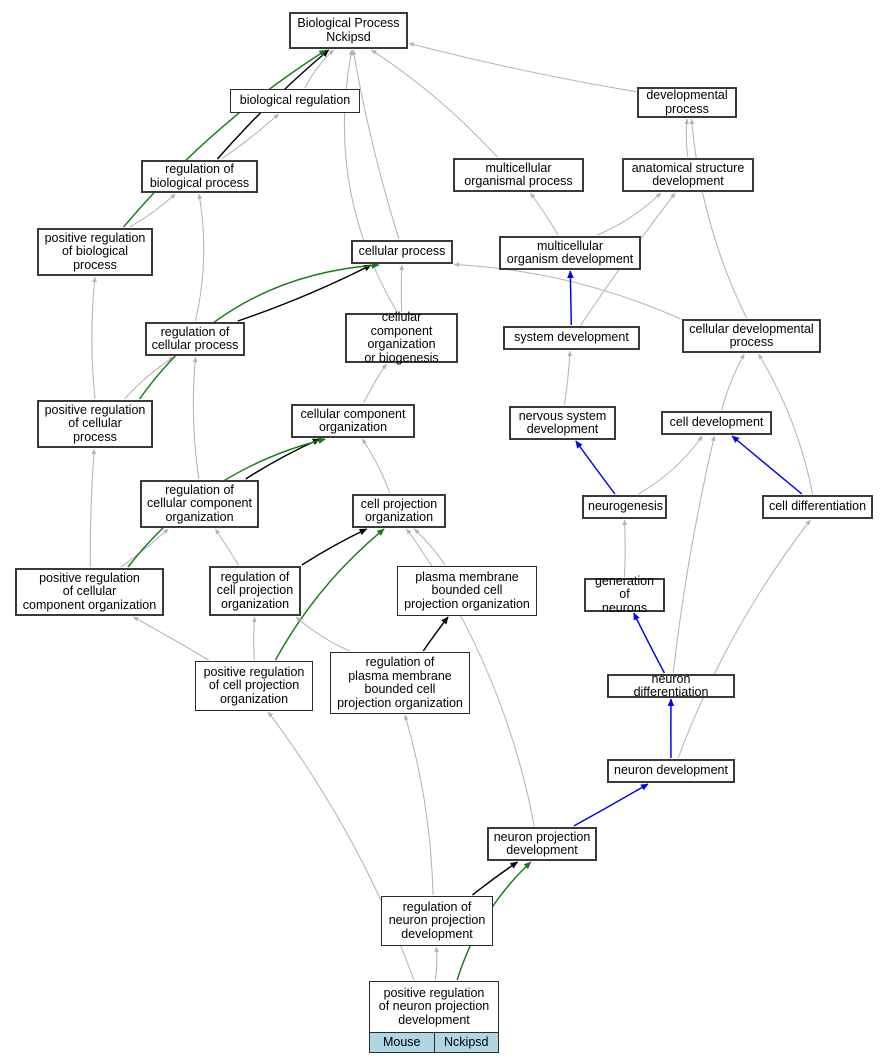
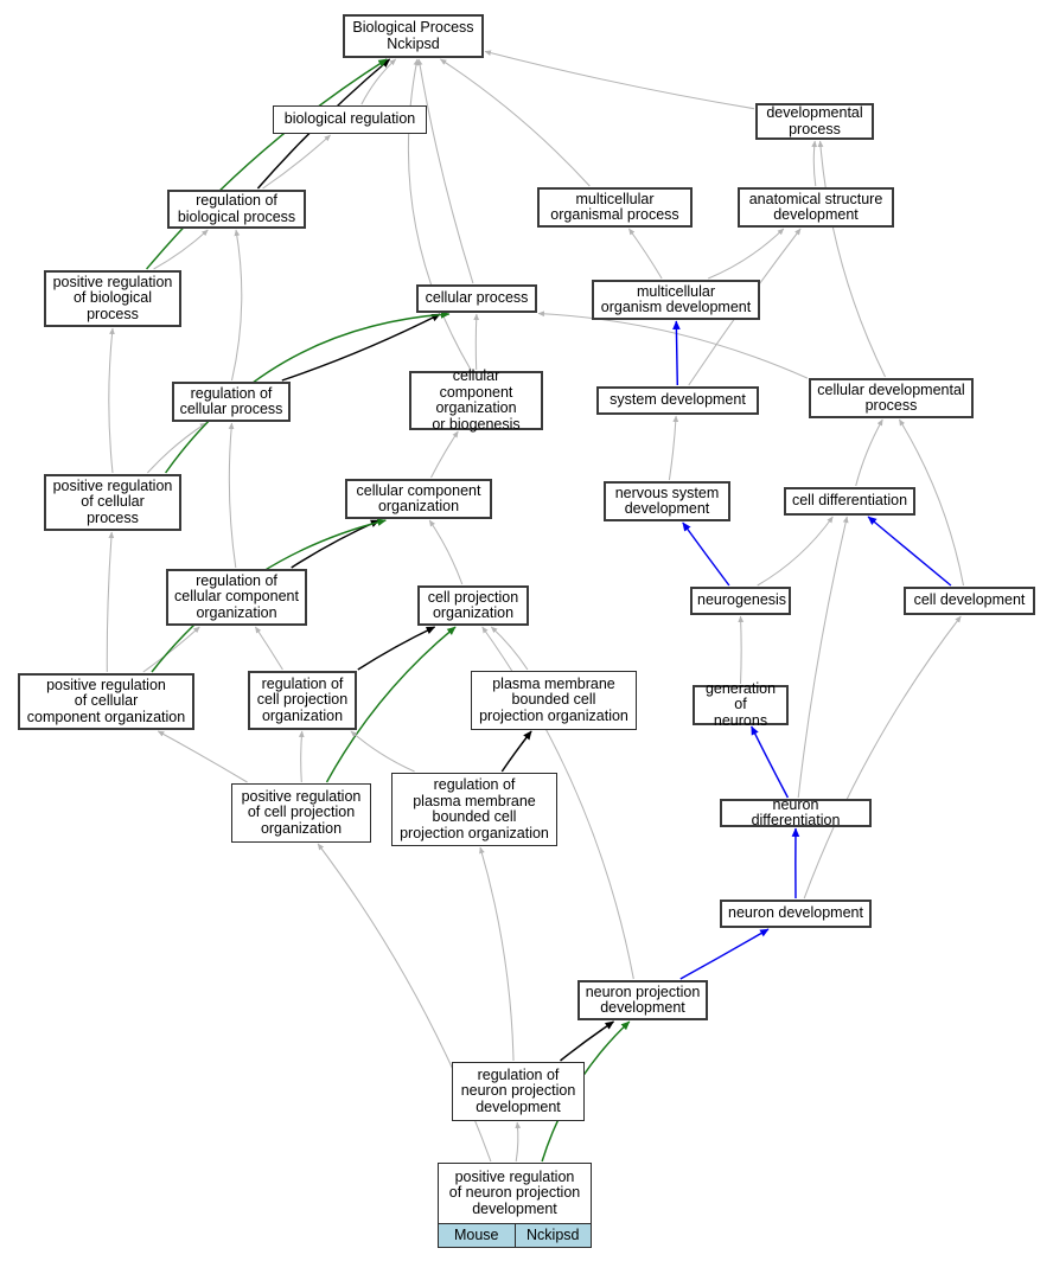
  Biological Process
  Nckipsd
  biological regulation
  developmental
  process
  regulation of
  biological process
  multicellular
  organismal process
  anatomical structure
  development
  positive regulation
  of biological
  process
  cellular process
  multicellular
  organism development
  regulation of
  cellular process
  cellular component
  organization
  or biogenesis
  system development
  cellular developmental
  process
  positive regulation
  of cellular
  process
  cellular component
  organization
  nervous system
  development
- cell development
+ cell differentiation
  regulation of
  cellular component
  organization
  cell projection
  organization
  neurogenesis
- cell differentiation
+ cell development
  positive regulation
  of cellular
  component organization
  regulation of
  cell projection
  organization
  plasma membrane
  bounded cell
  projection organization
  generation of
  neurons
  positive regulation
  of cell projection
  organization
  regulation of
  plasma membrane
  bounded cell
  projection organization
  neuron differentiation
  neuron development
  neuron projection
  development
  regulation of
  neuron projection
  development
  positive regulation
  of neuron projection
  development
  Mouse
  Nckipsd
